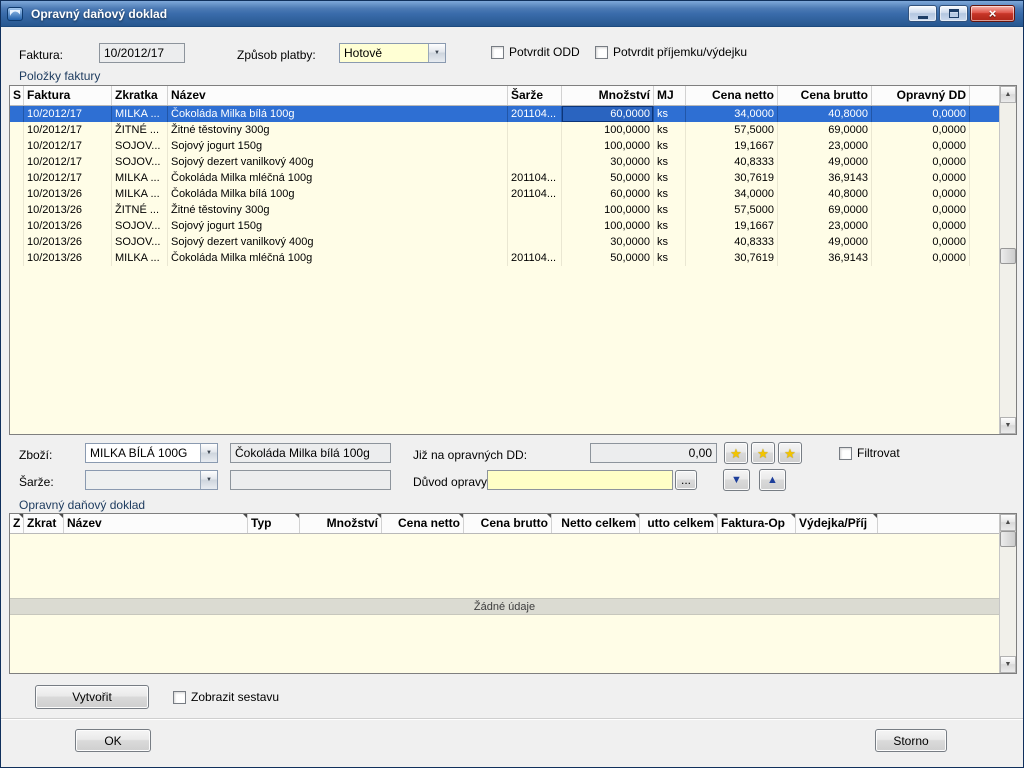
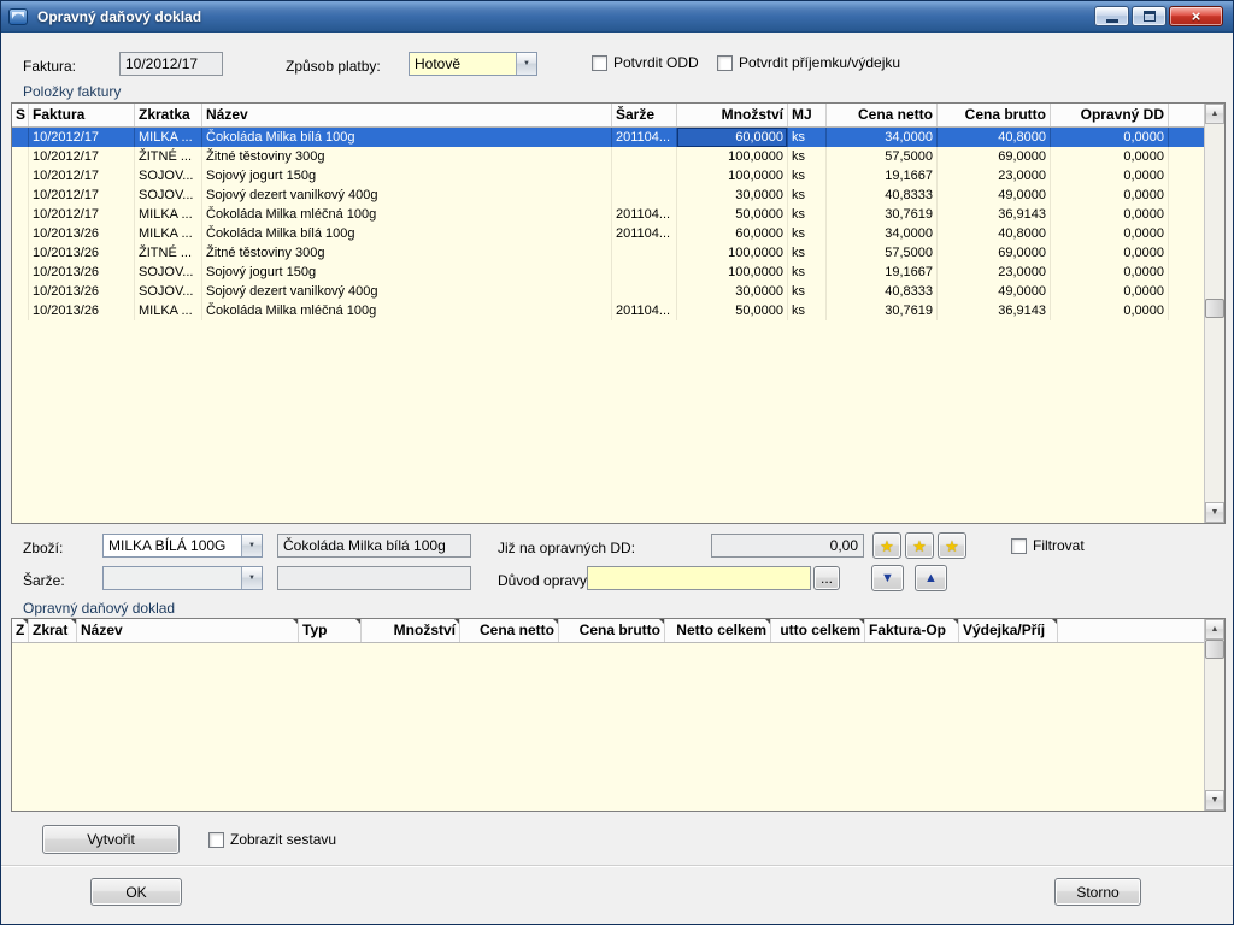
  Opravný daňový doklad
  ×
  Faktura:
  10/2012/17
  Způsob platby:
  Hotově
  Potvrdit ODD
  Potvrdit příjemku/výdejku
  Položky faktury
  S
  Faktura
  Zkratka
  Název
  Šarže
  Množství
  MJ
  Cena netto
  Cena brutto
  Opravný DD
  10/2012/17
  MILKA ...
  Čokoláda Milka bílá 100g
  201104...
  60,0000
  ks
  34,0000
  40,8000
  0,0000
  10/2012/17
  ŽITNÉ ...
  Žitné těstoviny 300g
  100,0000
  ks
  57,5000
  69,0000
  0,0000
  10/2012/17
  SOJOV...
  Sojový jogurt 150g
  100,0000
  ks
  19,1667
  23,0000
  0,0000
  10/2012/17
  SOJOV...
  Sojový dezert vanilkový 400g
  30,0000
  ks
  40,8333
  49,0000
  0,0000
  10/2012/17
  MILKA ...
  Čokoláda Milka mléčná 100g
  201104...
  50,0000
  ks
  30,7619
  36,9143
  0,0000
  10/2013/26
  MILKA ...
  Čokoláda Milka bílá 100g
  201104...
  60,0000
  ks
  34,0000
  40,8000
  0,0000
  10/2013/26
  ŽITNÉ ...
  Žitné těstoviny 300g
  100,0000
  ks
  57,5000
  69,0000
  0,0000
  10/2013/26
  SOJOV...
  Sojový jogurt 150g
  100,0000
  ks
  19,1667
  23,0000
  0,0000
  10/2013/26
  SOJOV...
  Sojový dezert vanilkový 400g
  30,0000
  ks
  40,8333
  49,0000
  0,0000
  10/2013/26
  MILKA ...
  Čokoláda Milka mléčná 100g
  201104...
  50,0000
  ks
  30,7619
  36,9143
  0,0000
  Zboží:
  MILKA BÍLÁ 100G
  Čokoláda Milka bílá 100g
  Již na opravných DD:
  0,00
  ★
  ★
  ★
  Filtrovat
  Šarže:
  Důvod opravy
  ...
  ▼
  ▲
  Opravný daňový doklad
  Z
  Zkrat
  Název
  Typ
  Množství
  Cena netto
  Cena brutto
  Netto celkem
  utto celkem
  Faktura-Op
  Výdejka/Příj
- Žádné údaje
  Vytvořit
  Zobrazit sestavu
  OK
  Storno
